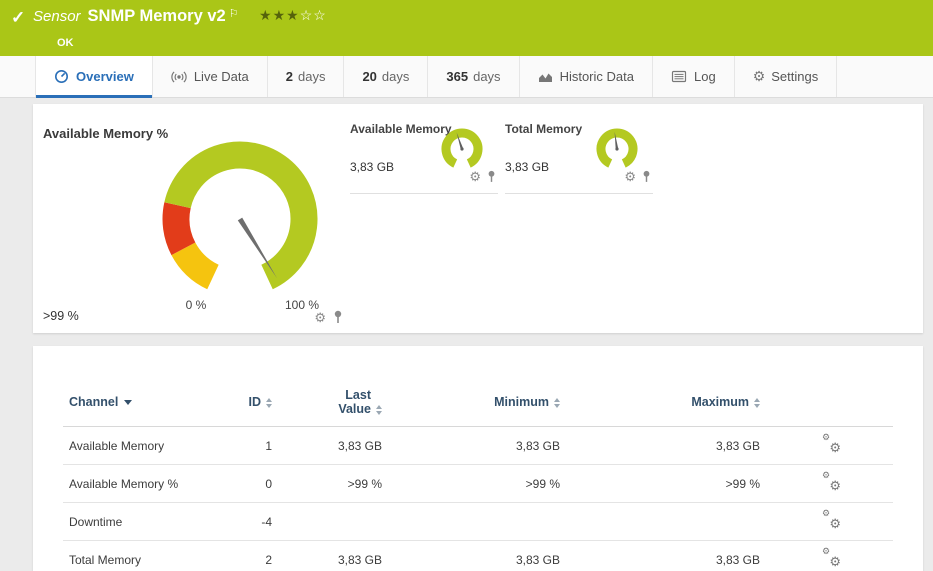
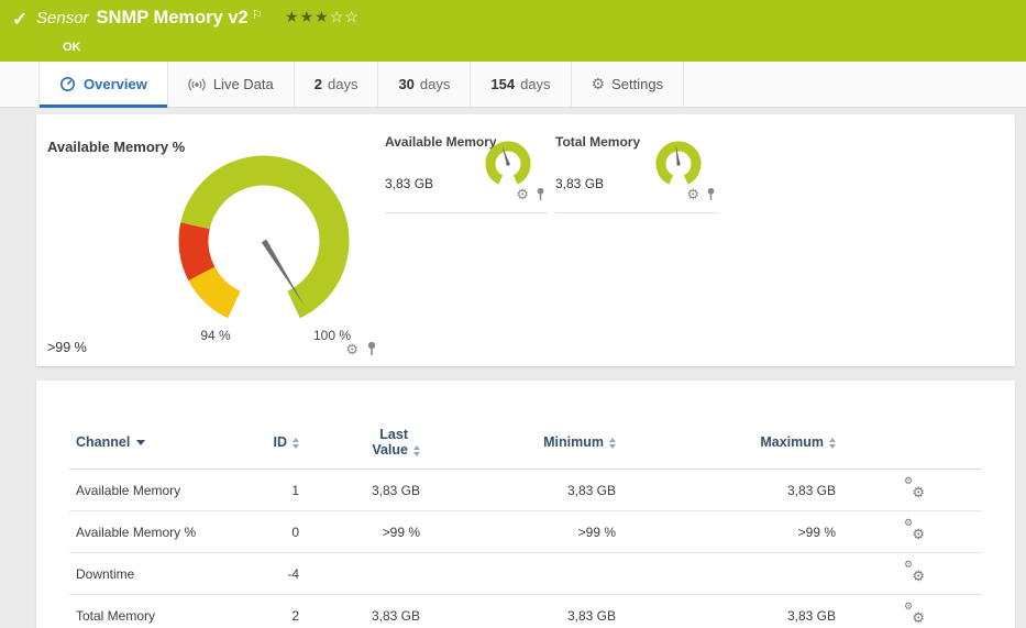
  ✓
  Sensor SNMP Memory v2 ⚐ ★★★☆☆
  OK
  Overview
  Live Data
  2
  days
- 20
+ 30
  days
- 365
+ 154
  days
- Historic Data
- Log
  ⚙
  Settings
  Available Memory %
- 0 %
+ 94 %
  100 %
  >99 %
  ⚙
  Available Memory
  3,83 GB
  ⚙
  Total Memory
  3,83 GB
  ⚙
  Channel	ID	Last Value	Minimum	Maximum
  Available Memory	1	3,83 GB	3,83 GB	3,83 GB	⚙⚙
  Available Memory %	0	>99 %	>99 %	>99 %	⚙⚙
  Downtime	-4				⚙⚙
  Total Memory	2	3,83 GB	3,83 GB	3,83 GB	⚙⚙
